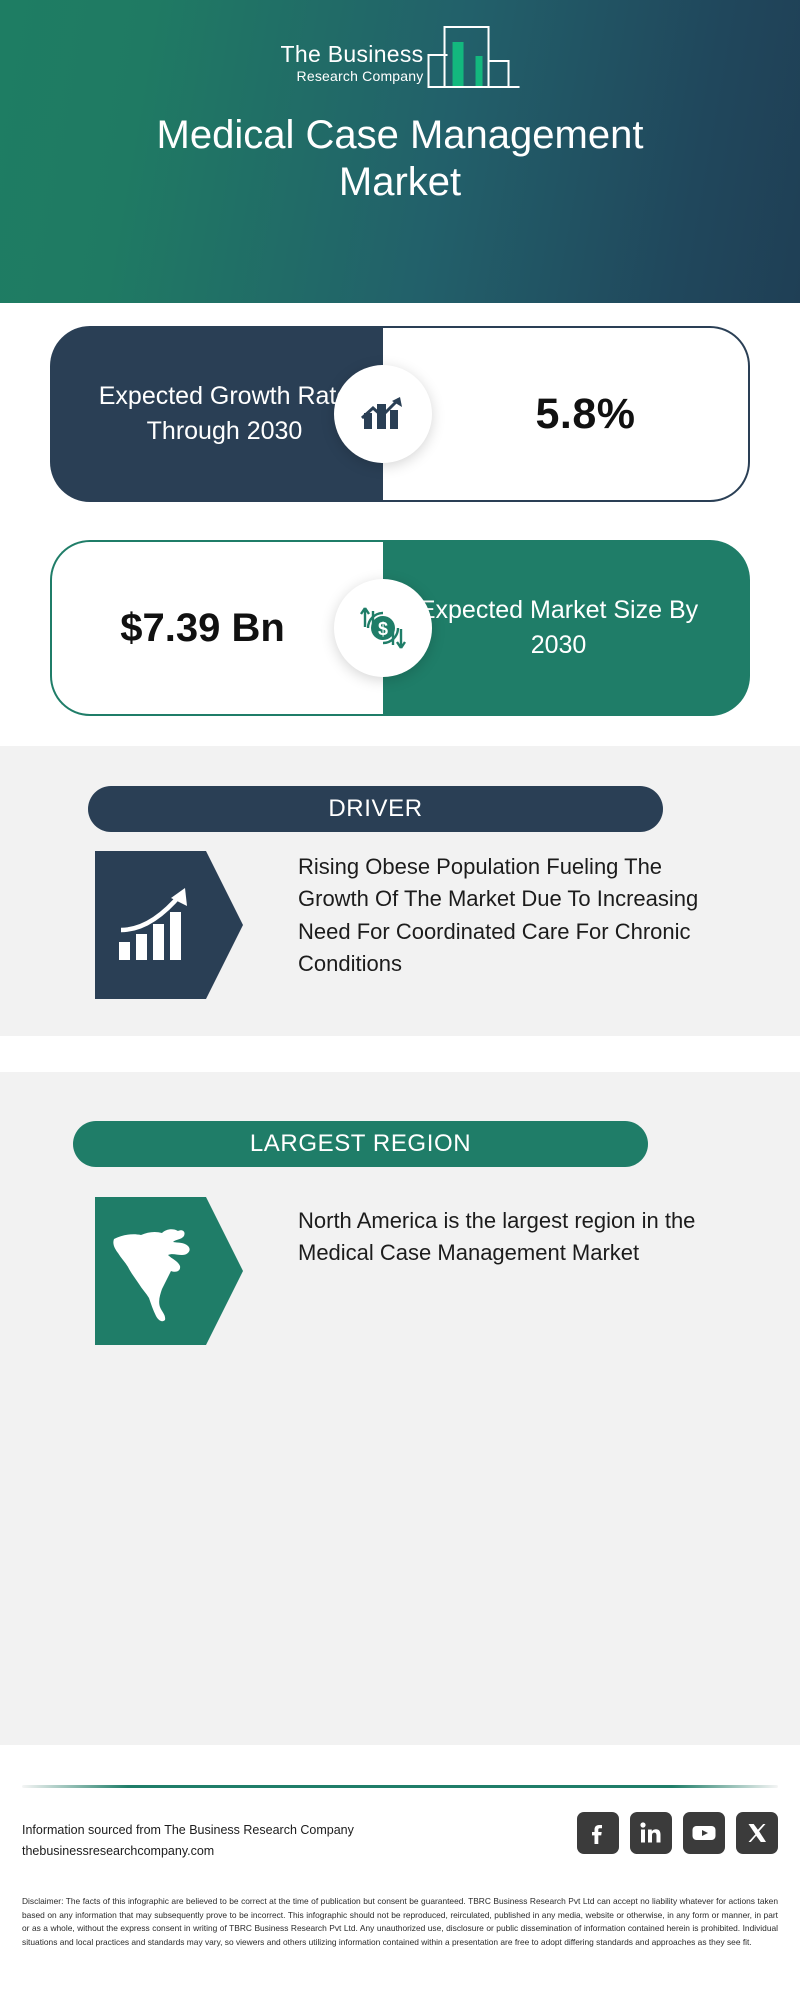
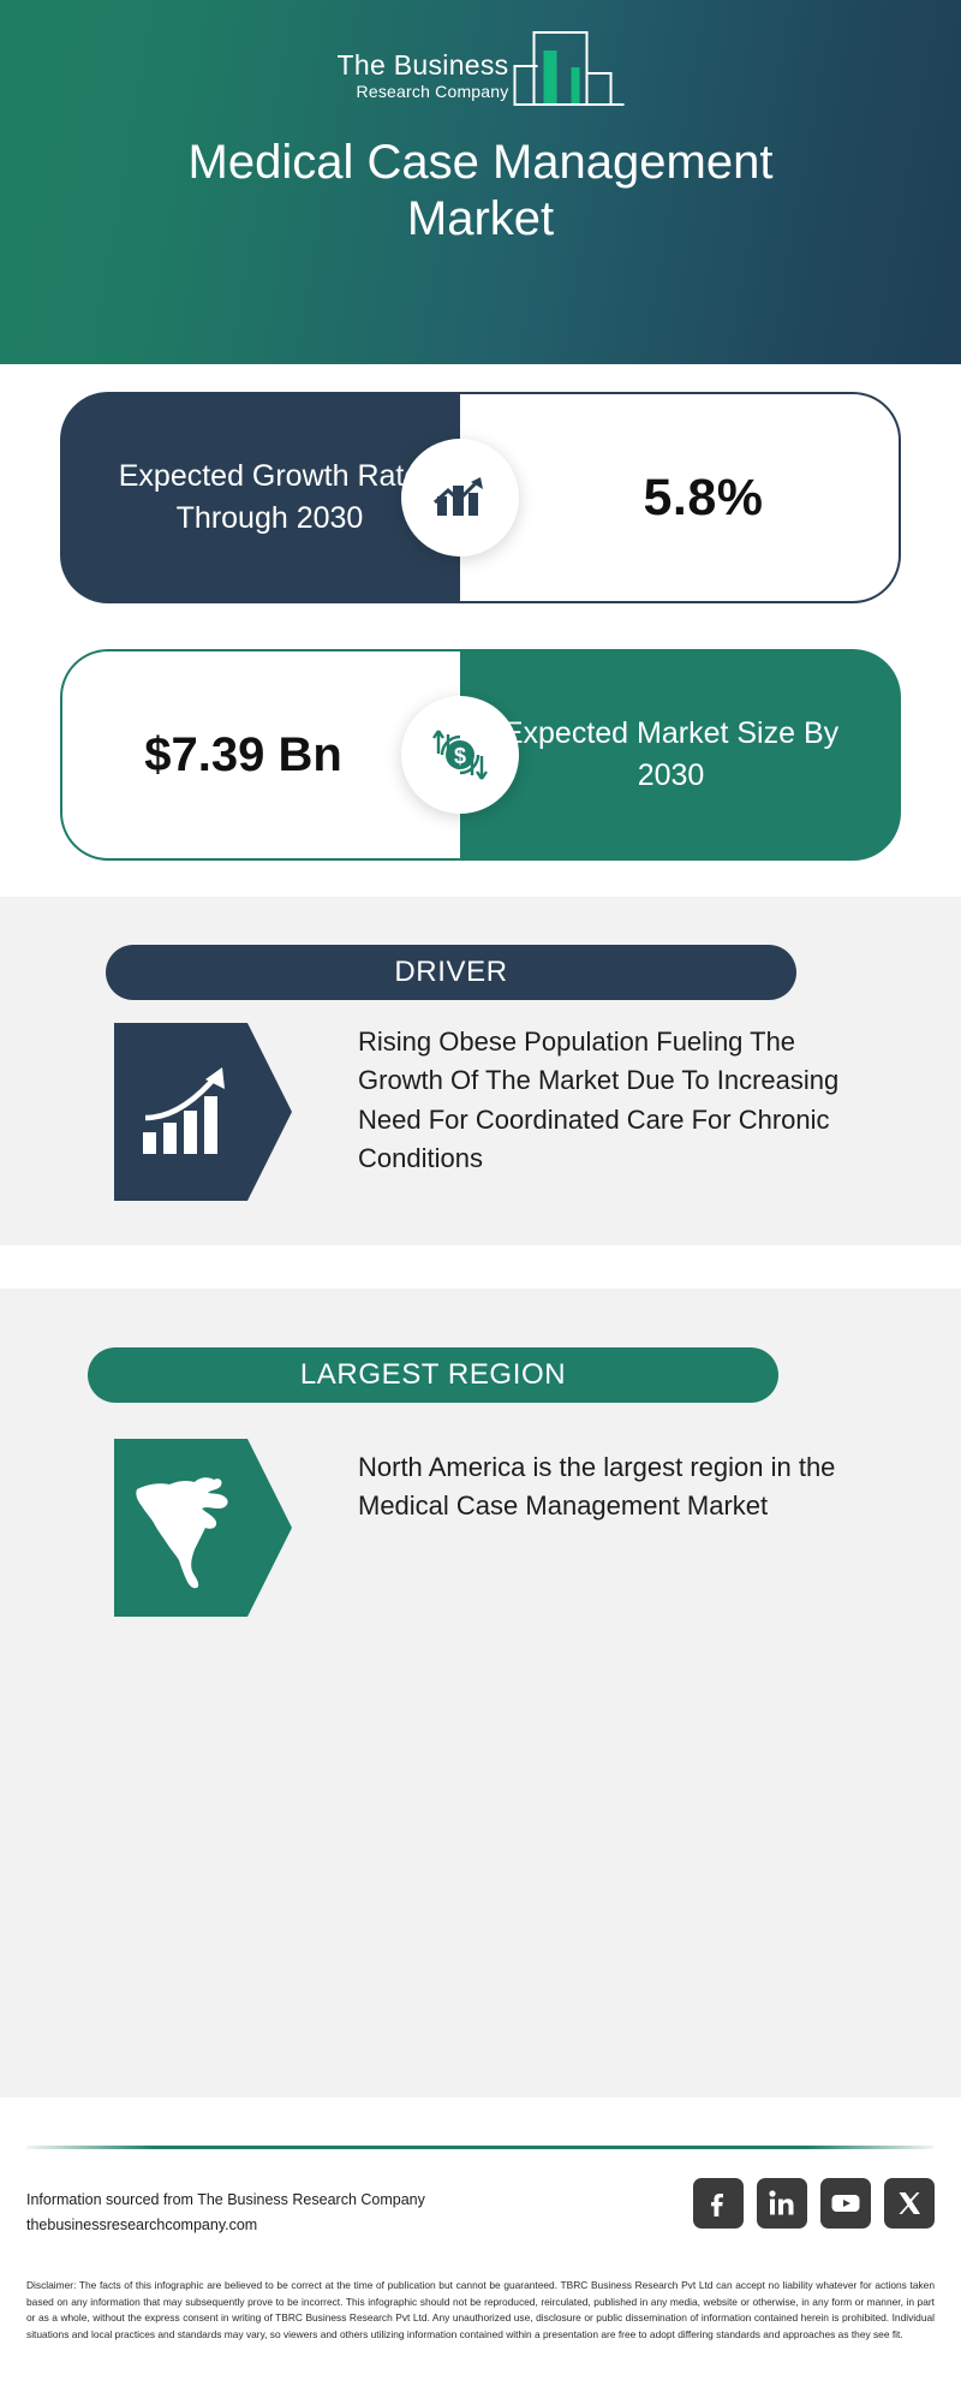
  The Business
  Research Company
  Medical Case Management Market
  Expected Growth Rat Through 2030
  5.8%
  $7.39 Bn
  xpected Market Size By 2030
  $
  DRIVER
  Rising Obese Population Fueling The Growth Of The Market Due To Increasing Need For Coordinated Care For Chronic Conditions
  LARGEST REGION
  North America is the largest region in the Medical Case Management Market
  Information sourced from The Business Research Company
  thebusinessresearchcompany.com
- Disclaimer: The facts of this infographic are believed to be correct at the time of publication but consent be guaranteed. TBRC Business Research Pvt Ltd can accept no liability whatever for actions taken based on any information that may subsequently prove to be incorrect. This infographic should not be reproduced, reirculated, published in any media, website or otherwise, in any form or manner, in part or as a whole, without the express consent in writing of TBRC Business Research Pvt Ltd. Any unauthorized use, disclosure or public dissemination of information contained herein is prohibited. Individual situations and local practices and standards may vary, so viewers and others utilizing information contained within a presentation are free to adopt differing standards and approaches as they see fit.
+ Disclaimer: The facts of this infographic are believed to be correct at the time of publication but cannot be guaranteed. TBRC Business Research Pvt Ltd can accept no liability whatever for actions taken based on any information that may subsequently prove to be incorrect. This infographic should not be reproduced, reirculated, published in any media, website or otherwise, in any form or manner, in part or as a whole, without the express consent in writing of TBRC Business Research Pvt Ltd. Any unauthorized use, disclosure or public dissemination of information contained herein is prohibited. Individual situations and local practices and standards may vary, so viewers and others utilizing information contained within a presentation are free to adopt differing standards and approaches as they see fit.
